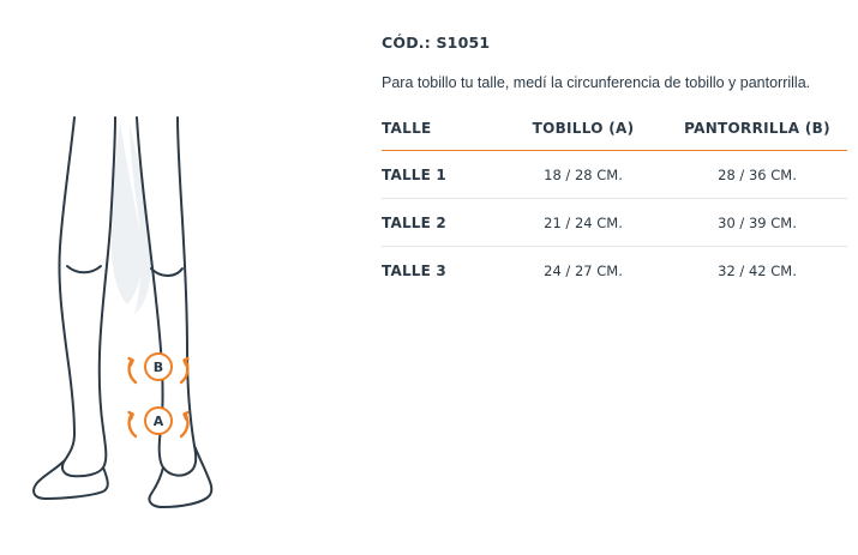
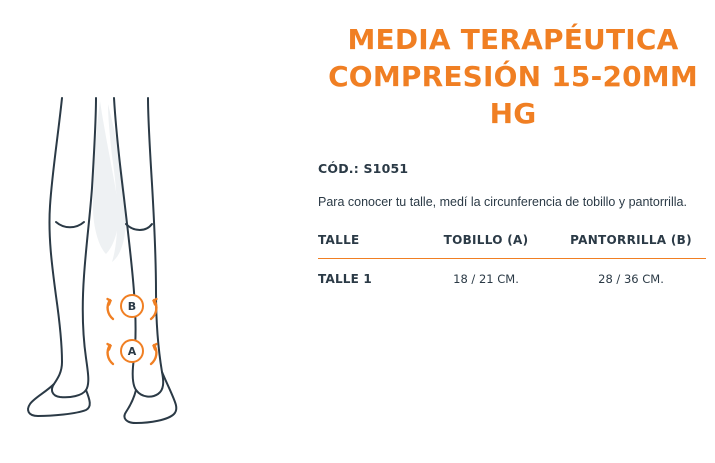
  B
  A
+ MEDIA TERAPÉUTICA
+ COMPRESIÓN 15-20MM HG
  CÓD.: S1051
- Para tobillo tu talle, medí la circunferencia de tobillo y pantorrilla.
+ Para conocer tu talle, medí la circunferencia de tobillo y pantorrilla.
  TALLE	TOBILLO (A)	PANTORRILLA (B)
- TALLE 1	18 / 28 CM.	28 / 36 CM.
+ TALLE 1	18 / 21 CM.	28 / 36 CM.
- TALLE 2	21 / 24 CM.	30 / 39 CM.
- TALLE 3	24 / 27 CM.	32 / 42 CM.
